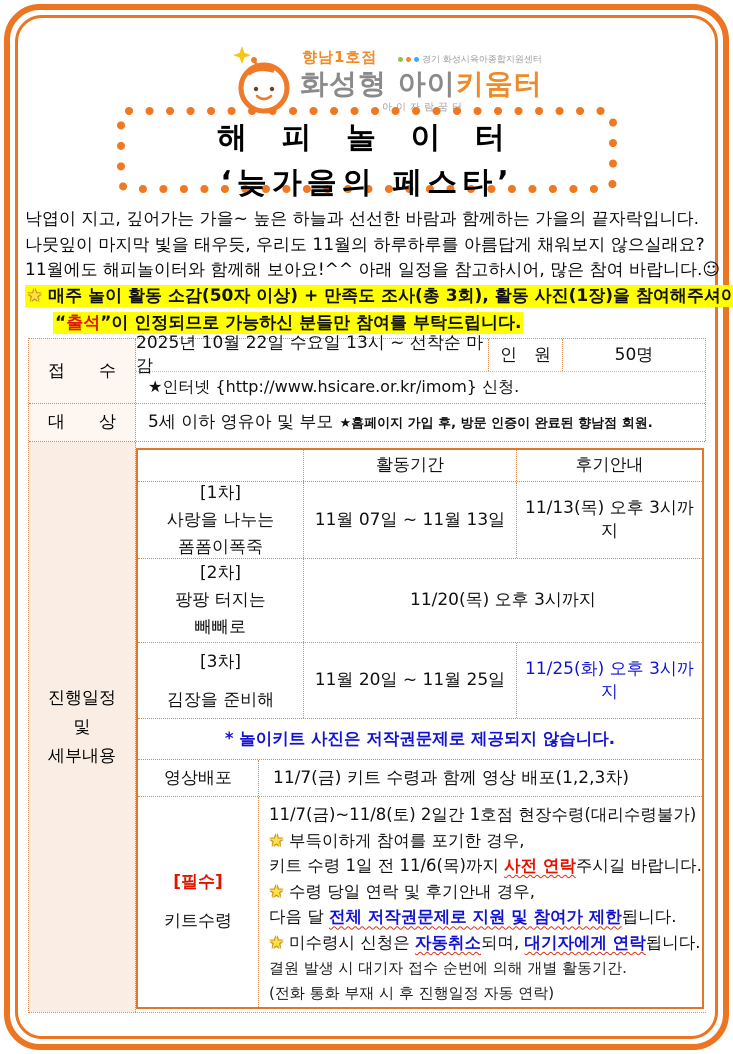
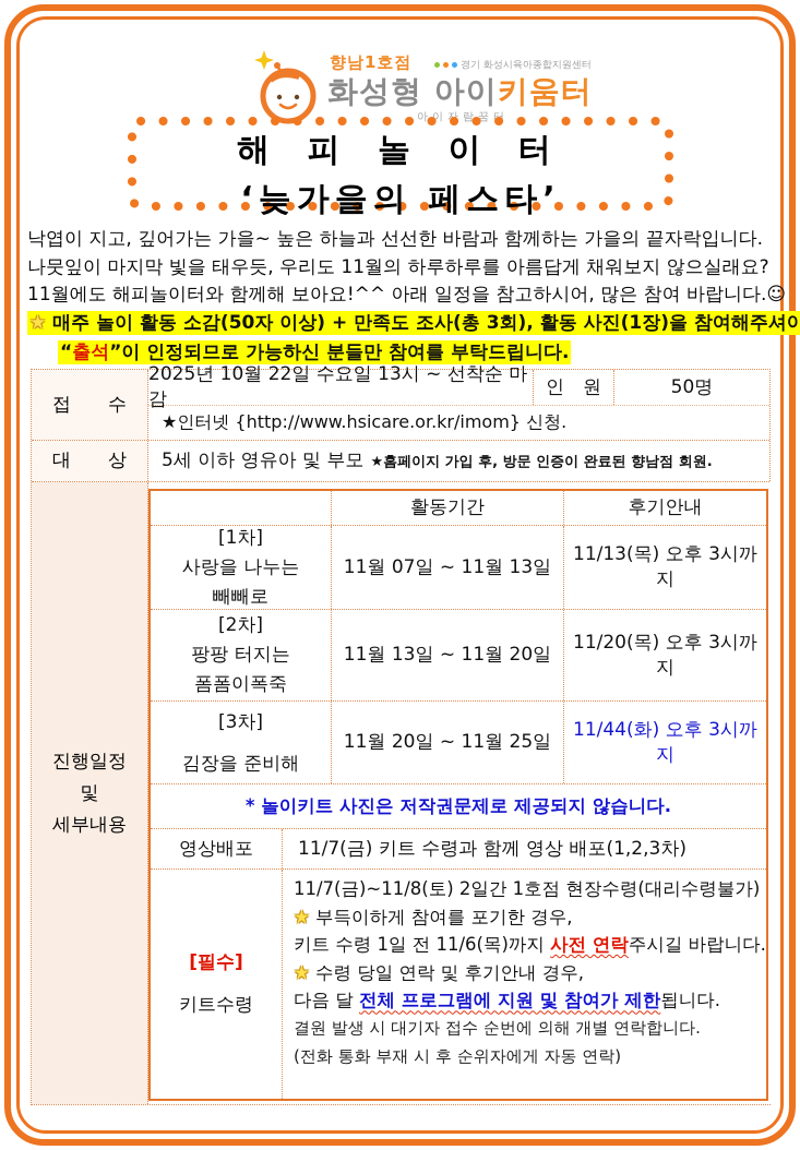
  향남1호점
  경기 화성시육아종합지원센터
  화성형 아이키움터
  해 피 놀 이 터
  ‘늦가을의 페스타’
  낙엽이 지고, 깊어가는 가을~ 높은 하늘과 선선한 바람과 함께하는 가을의 끝자락입니다.
  나뭇잎이 마지막 빛을 태우듯, 우리도 11월의 하루하루를 아름답게 채워보지 않으실래요?
  11월에도 해피놀이터와 함께해 보아요!^^ 아래 일정을 참고하시어, 많은 참여 바랍니다.☺
  ★ 매주 놀이 활동 소감(50자 이상) + 만족도 조사(총 3회), 활동 사진(1장)을 참여해주셔야
  “출석”이 인정되므로 가능하신 분들만 참여를 부탁드립니다.
  접 수
  2025년 10월 22일 수요일 13시 ~ 선착순 마감
  인 원
  50명
  ★인터넷 {http://www.hsicare.or.kr/imom} 신청.
  대 상
  5세 이하 영유아 및 부모
  ★홈페이지 가입 후, 방문 인증이 완료된 향남점 회원.
  진행일정
  및
  세부내용
  활동기간
  후기안내
  [1차]
  사랑을 나누는
- 폼폼이폭죽
+ 빼빼로
  11월 07일 ~ 11월 13일
  11/13(목) 오후 3시까지
  [2차]
  팡팡 터지는
- 빼빼로
+ 폼폼이폭죽
+ 11월 13일 ~ 11월 20일
  11/20(목) 오후 3시까지
  [3차]
  김장을 준비해
  11월 20일 ~ 11월 25일
- 11/25(화) 오후 3시까지
+ 11/44(화) 오후 3시까지
  * 놀이키트 사진은 저작권문제로 제공되지 않습니다.
  영상배포
  11/7(금) 키트 수령과 함께 영상 배포(1,2,3차)
  [필수]
  키트수령
  11/7(금)~11/8(토) 2일간 1호점 현장수령(대리수령불가)
  ★ 부득이하게 참여를 포기한 경우,
  키트 수령 1일 전 11/6(목)까지 사전 연락주시길 바랍니다.
  ★ 수령 당일 연락 및 후기안내 경우,
- 다음 달 전체 저작권문제로 지원 및 참여가 제한됩니다.
+ 다음 달 전체 프로그램에 지원 및 참여가 제한됩니다.
- ★ 미수령시 신청은 자동취소되며, 대기자에게 연락됩니다.
- 결원 발생 시 대기자 접수 순번에 의해 개별 활동기간.
+ 결원 발생 시 대기자 접수 순번에 의해 개별 연락합니다.
- (전화 통화 부재 시 후 진행일정 자동 연락)
+ (전화 통화 부재 시 후 순위자에게 자동 연락)
